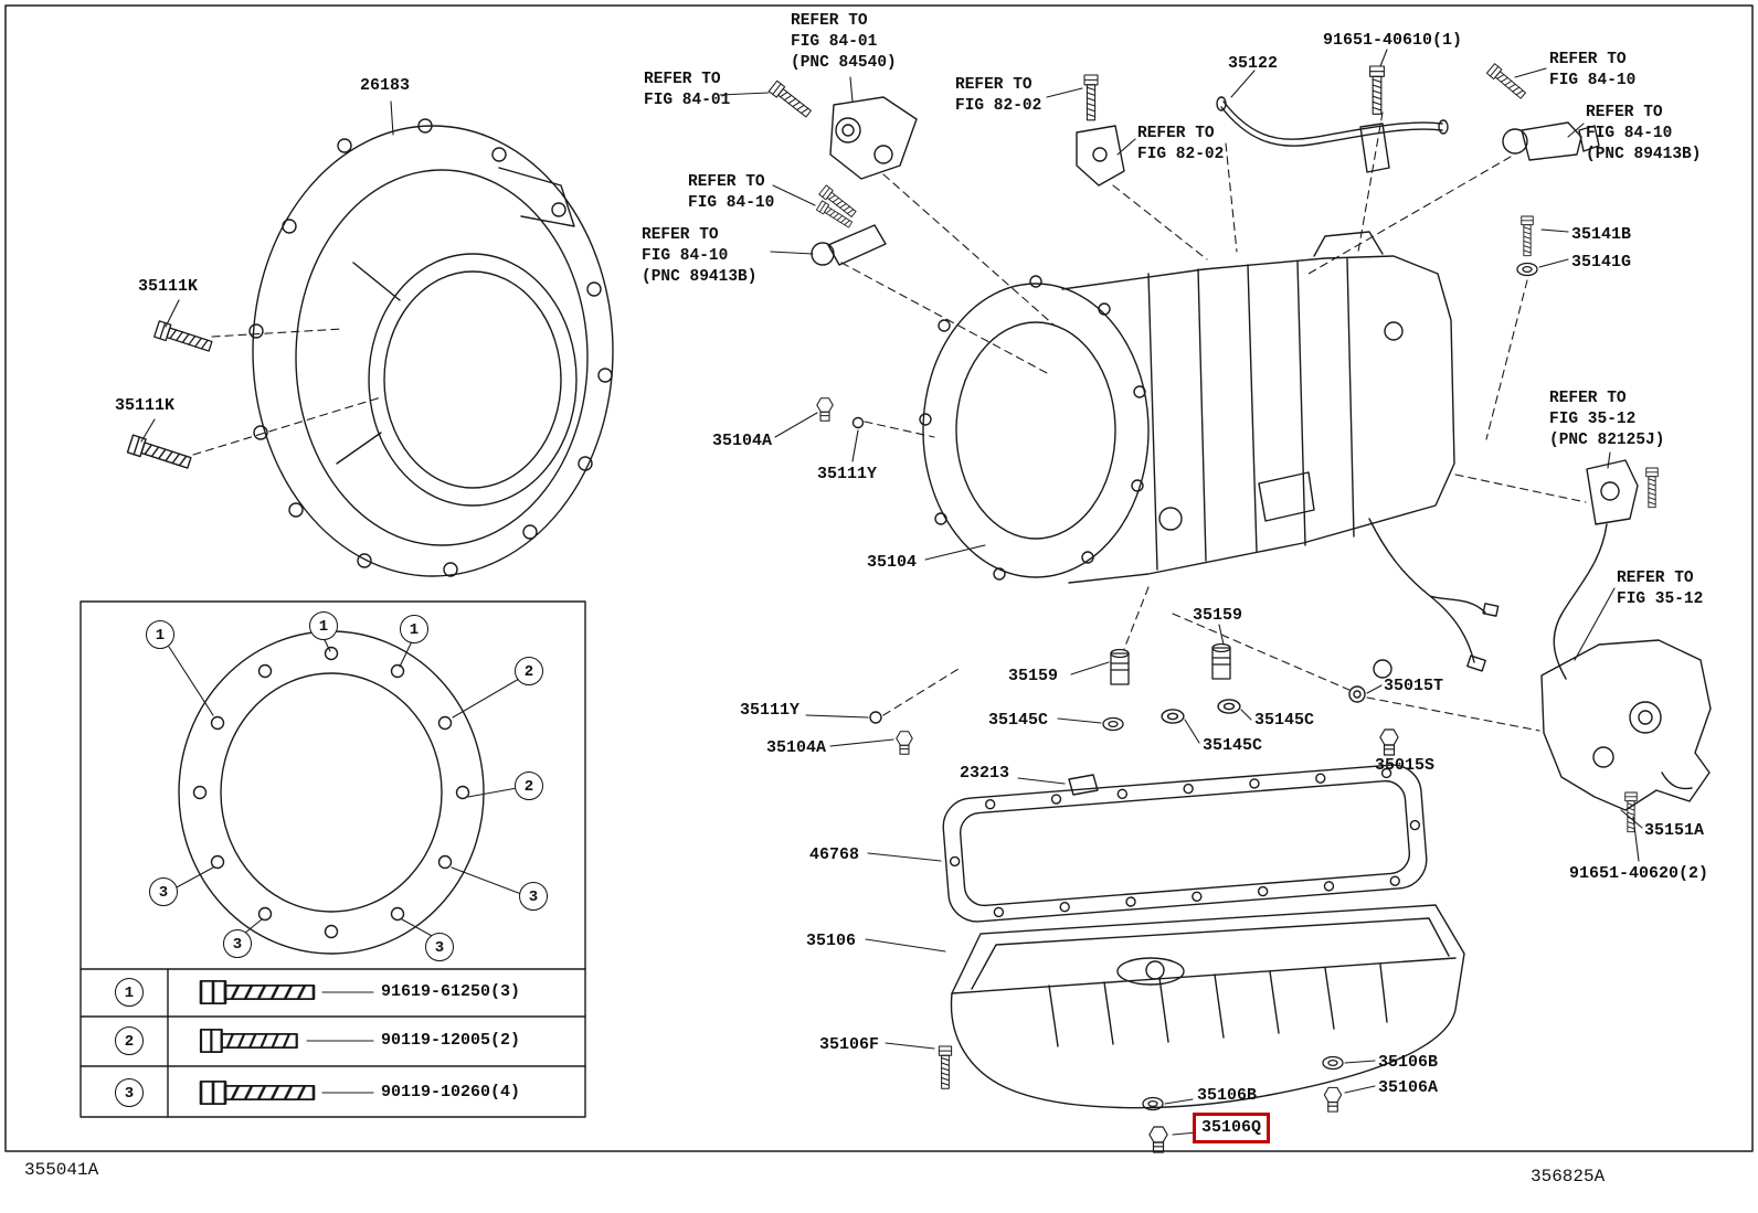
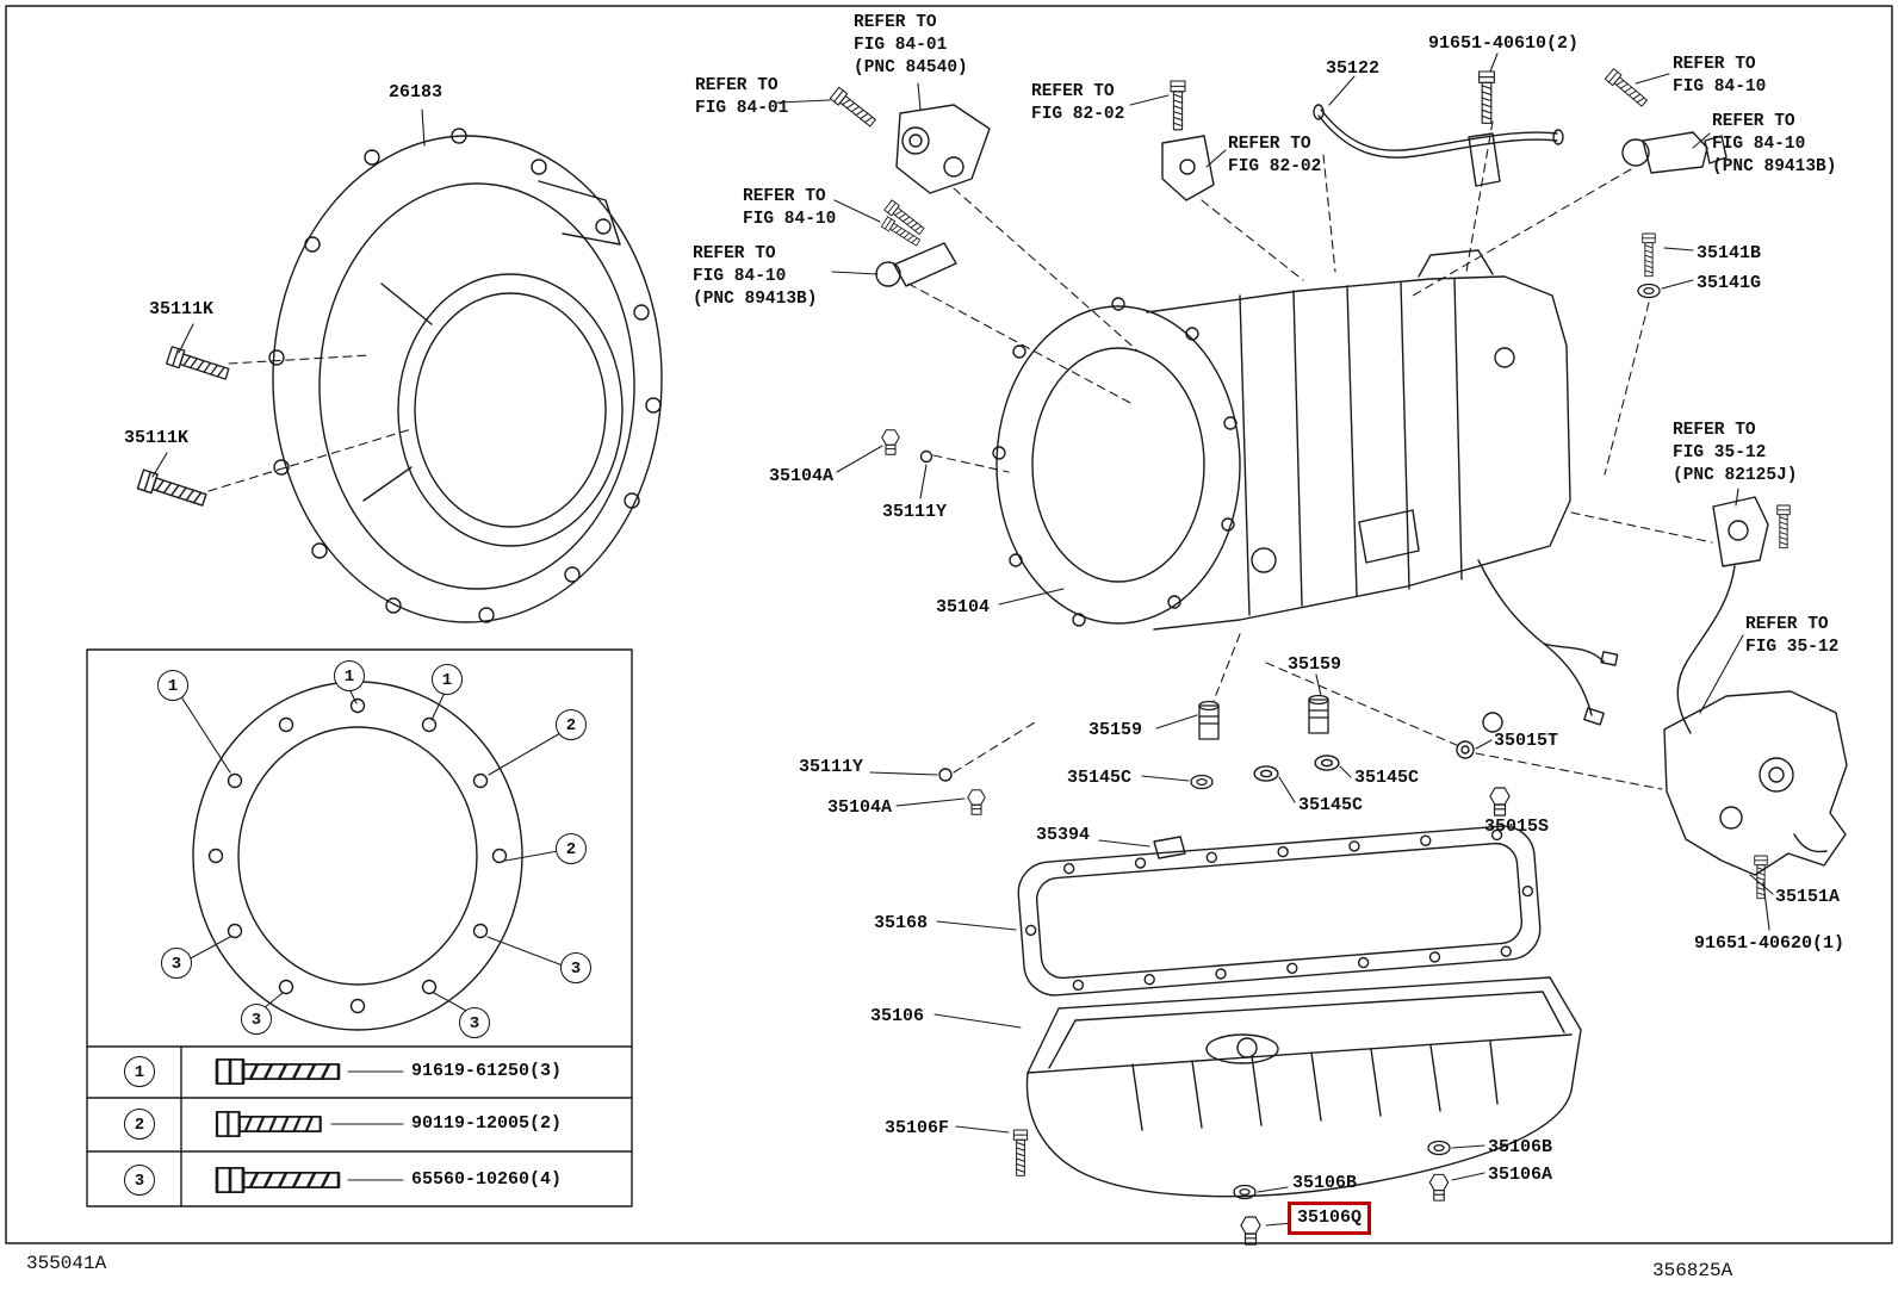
  1
  91619-61250(3)
  2
  90119-12005(2)
  3
- 90119-10260(4)
+ 65560-10260(4)
  355041A
  356825A
  REFER TO
  FIG 84-01
  (PNC 84540)
  REFER TO
  FIG 84-01
  REFER TO
  FIG 82-02
- 91651-40610(1)
+ 91651-40610(2)
  35122
  REFER TO
  FIG 84-10
  REFER TO
  FIG 84-10
  (PNC 89413B)
  REFER TO
  FIG 82-02
  REFER TO
  FIG 84-10
  REFER TO
  FIG 84-10
  (PNC 89413B)
  26183
  35111K
  35111K
  35141B
  35141G
  REFER TO
  FIG 35-12
  (PNC 82125J)
  35104A
  35111Y
  35104
  REFER TO
  FIG 35-12
  35159
  35159
  35015T
  35111Y
  35145C
  35145C
  35145C
  35104A
  35015S
- 23213
+ 35394
- 46768
+ 35168
  35106
  35106F
  35106B
  35106B
  35106A
  35106Q
  35151A
- 91651-40620(2)
+ 91651-40620(1)
  1
  1
  1
  2
  2
  3
  3
  3
  3
